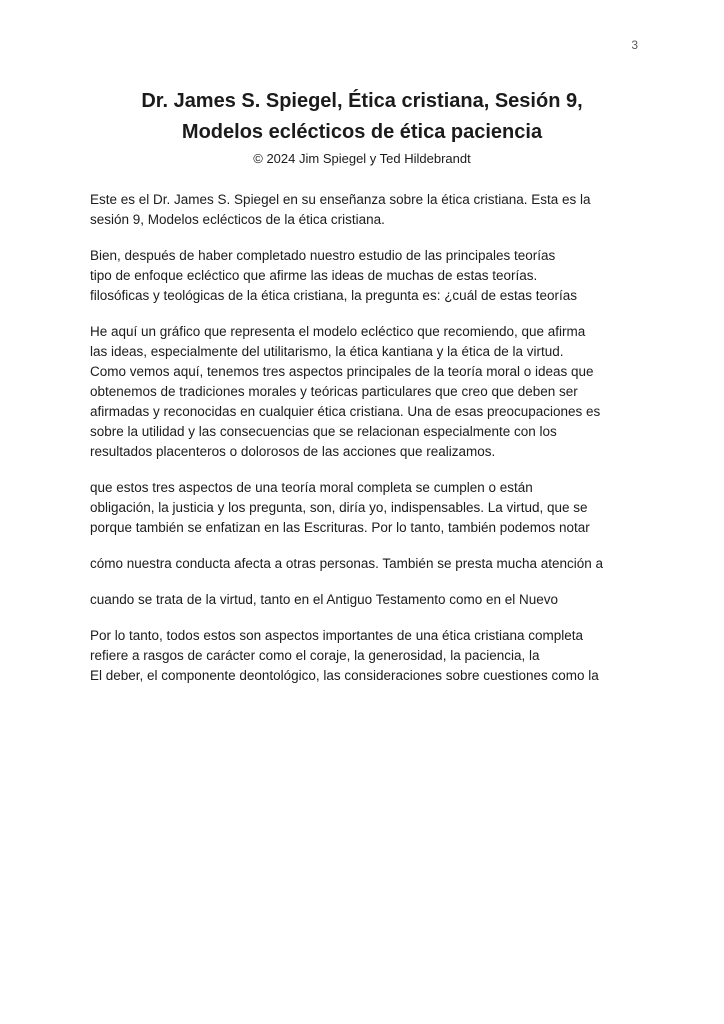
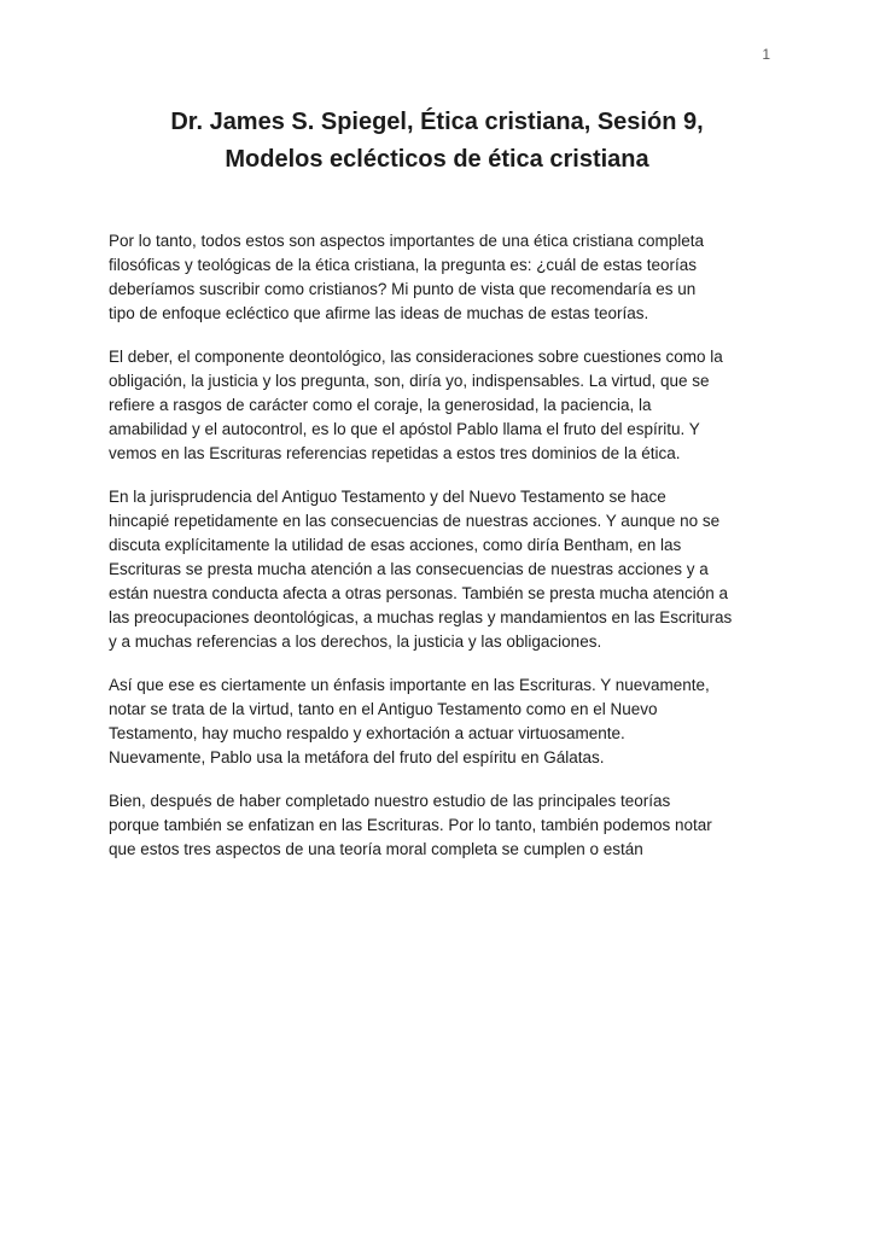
- 3
+ 1
  Dr. James S. Spiegel, Ética cristiana, Sesión 9,
- Modelos eclécticos de ética paciencia
+ Modelos eclécticos de ética cristiana
- © 2024 Jim Spiegel y Ted Hildebrandt
- Este es el Dr. James S. Spiegel en su enseñanza sobre la ética cristiana. Esta es la
- sesión 9, Modelos eclécticos de la ética cristiana.
- Bien, después de haber completado nuestro estudio de las principales teorías
+ Por lo tanto, todos estos son aspectos importantes de una ética cristiana completa
- tipo de enfoque ecléctico que afirme las ideas de muchas de estas teorías.
+ filosóficas y teológicas de la ética cristiana, la pregunta es: ¿cuál de estas teorías
+ deberíamos suscribir como cristianos? Mi punto de vista que recomendaría es un
- filosóficas y teológicas de la ética cristiana, la pregunta es: ¿cuál de estas teorías
+ tipo de enfoque ecléctico que afirme las ideas de muchas de estas teorías.
- He aquí un gráfico que representa el modelo ecléctico que recomiendo, que afirma
- las ideas, especialmente del utilitarismo, la ética kantiana y la ética de la virtud.
- Como vemos aquí, tenemos tres aspectos principales de la teoría moral o ideas que
- obtenemos de tradiciones morales y teóricas particulares que creo que deben ser
- afirmadas y reconocidas en cualquier ética cristiana. Una de esas preocupaciones es
- sobre la utilidad y las consecuencias que se relacionan especialmente con los
- resultados placenteros o dolorosos de las acciones que realizamos.
- que estos tres aspectos de una teoría moral completa se cumplen o están
+ El deber, el componente deontológico, las consideraciones sobre cuestiones como la
  obligación, la justicia y los pregunta, son, diría yo, indispensables. La virtud, que se
- porque también se enfatizan en las Escrituras. Por lo tanto, también podemos notar
+ refiere a rasgos de carácter como el coraje, la generosidad, la paciencia, la
+ amabilidad y el autocontrol, es lo que el apóstol Pablo llama el fruto del espíritu. Y
+ vemos en las Escrituras referencias repetidas a estos tres dominios de la ética.
+ En la jurisprudencia del Antiguo Testamento y del Nuevo Testamento se hace
+ hincapié repetidamente en las consecuencias de nuestras acciones. Y aunque no se
+ discuta explícitamente la utilidad de esas acciones, como diría Bentham, en las
+ Escrituras se presta mucha atención a las consecuencias de nuestras acciones y a
- cómo nuestra conducta afecta a otras personas. También se presta mucha atención a
+ están nuestra conducta afecta a otras personas. También se presta mucha atención a
+ las preocupaciones deontológicas, a muchas reglas y mandamientos en las Escrituras
+ y a muchas referencias a los derechos, la justicia y las obligaciones.
+ Así que ese es ciertamente un énfasis importante en las Escrituras. Y nuevamente,
- cuando se trata de la virtud, tanto en el Antiguo Testamento como en el Nuevo
+ notar se trata de la virtud, tanto en el Antiguo Testamento como en el Nuevo
+ Testamento, hay mucho respaldo y exhortación a actuar virtuosamente.
+ Nuevamente, Pablo usa la metáfora del fruto del espíritu en Gálatas.
- Por lo tanto, todos estos son aspectos importantes de una ética cristiana completa
+ Bien, después de haber completado nuestro estudio de las principales teorías
- refiere a rasgos de carácter como el coraje, la generosidad, la paciencia, la
+ porque también se enfatizan en las Escrituras. Por lo tanto, también podemos notar
- El deber, el componente deontológico, las consideraciones sobre cuestiones como la
+ que estos tres aspectos de una teoría moral completa se cumplen o están
